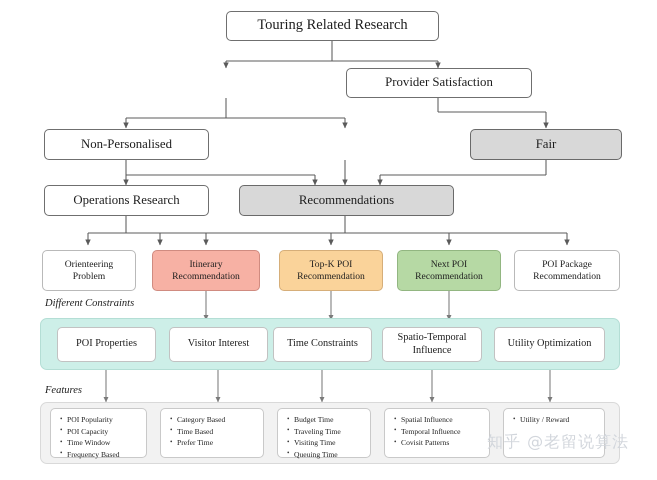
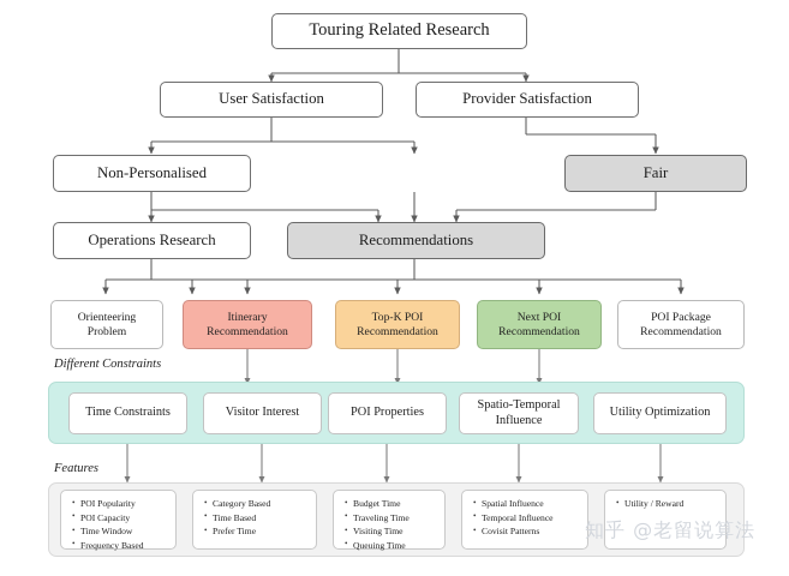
  Touring Related Research
+ User Satisfaction
  Provider Satisfaction
  Non-Personalised
  Fair
  Operations Research
  Recommendations
  Orienteering
  Problem
  Itinerary
  Recommendation
  Top-K POI
  Recommendation
  Next POI
  Recommendation
  POI Package
  Recommendation
  Different Constraints
- POI Properties
+ Time Constraints
  Visitor Interest
- Time Constraints
+ POI Properties
  Spatio-Temporal
  Influence
  Utility Optimization
  Features
  POI Popularity
  POI Capacity
  Time Window
  Frequency Based
  Category Based
  Time Based
  Prefer Time
  Budget Time
  Traveling Time
  Visiting Time
  Queuing Time
  Spatial Influence
  Temporal Influence
  Covisit Patterns
  Utility / Reward
  知乎 @老留说算法
